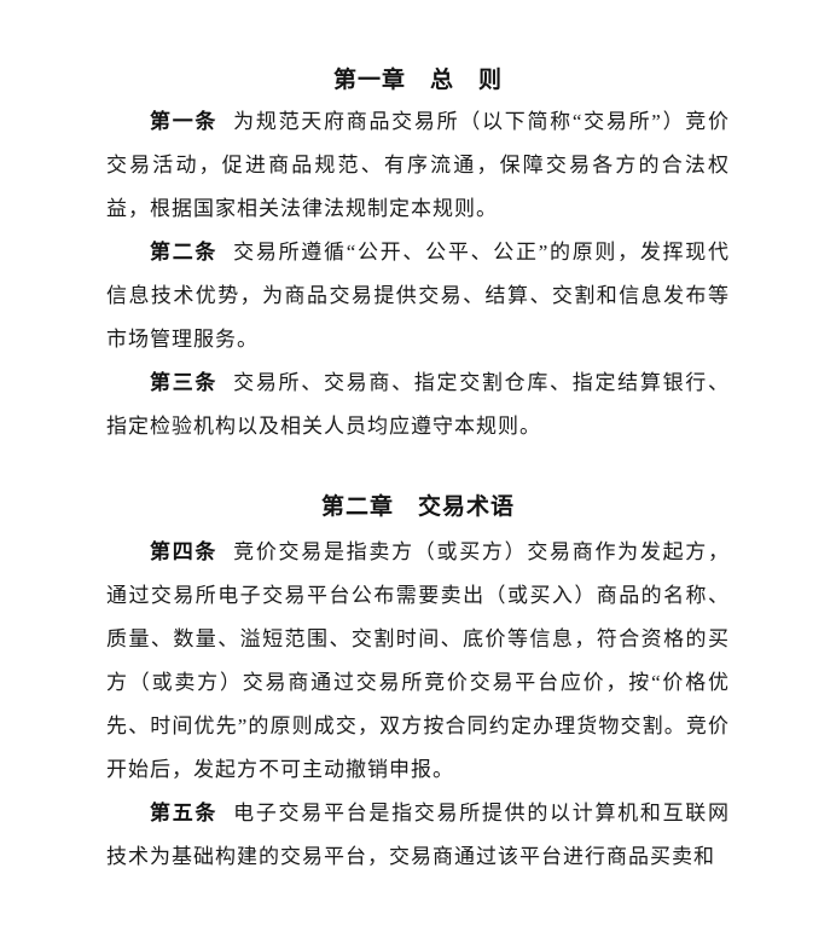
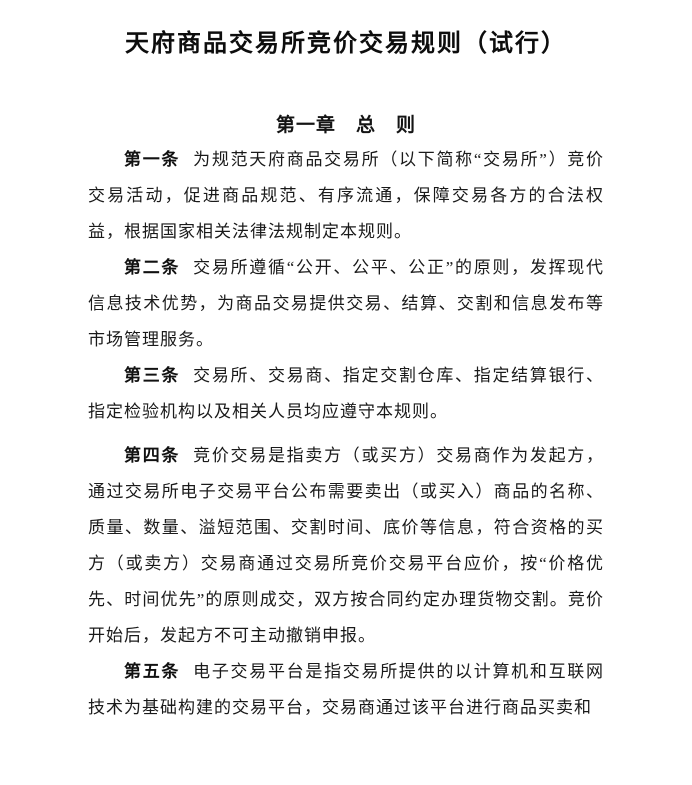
+ 天府商品交易所竞价交易规则（试行）
  第一章 总 则
  第一条 为规范天府商品交易所（以下简称“交易所”）竞价交易活动，促进商品规范、有序流通，保障交易各方的合法权益，根据国家相关法律法规制定本规则。
  第二条 交易所遵循“公开、公平、公正”的原则，发挥现代信息技术优势，为商品交易提供交易、结算、交割和信息发布等市场管理服务。
  第三条 交易所、交易商、指定交割仓库、指定结算银行、指定检验机构以及相关人员均应遵守本规则。
- 第二章 交易术语
  第四条 竞价交易是指卖方（或买方）交易商作为发起方，通过交易所电子交易平台公布需要卖出（或买入）商品的名称、质量、数量、溢短范围、交割时间、底价等信息，符合资格的买方（或卖方）交易商通过交易所竞价交易平台应价，按“价格优先、时间优先”的原则成交，双方按合同约定办理货物交割。竞价开始后，发起方不可主动撤销申报。
  第五条 电子交易平台是指交易所提供的以计算机和互联网技术为基础构建的交易平台，交易商通过该平台进行商品买卖和
